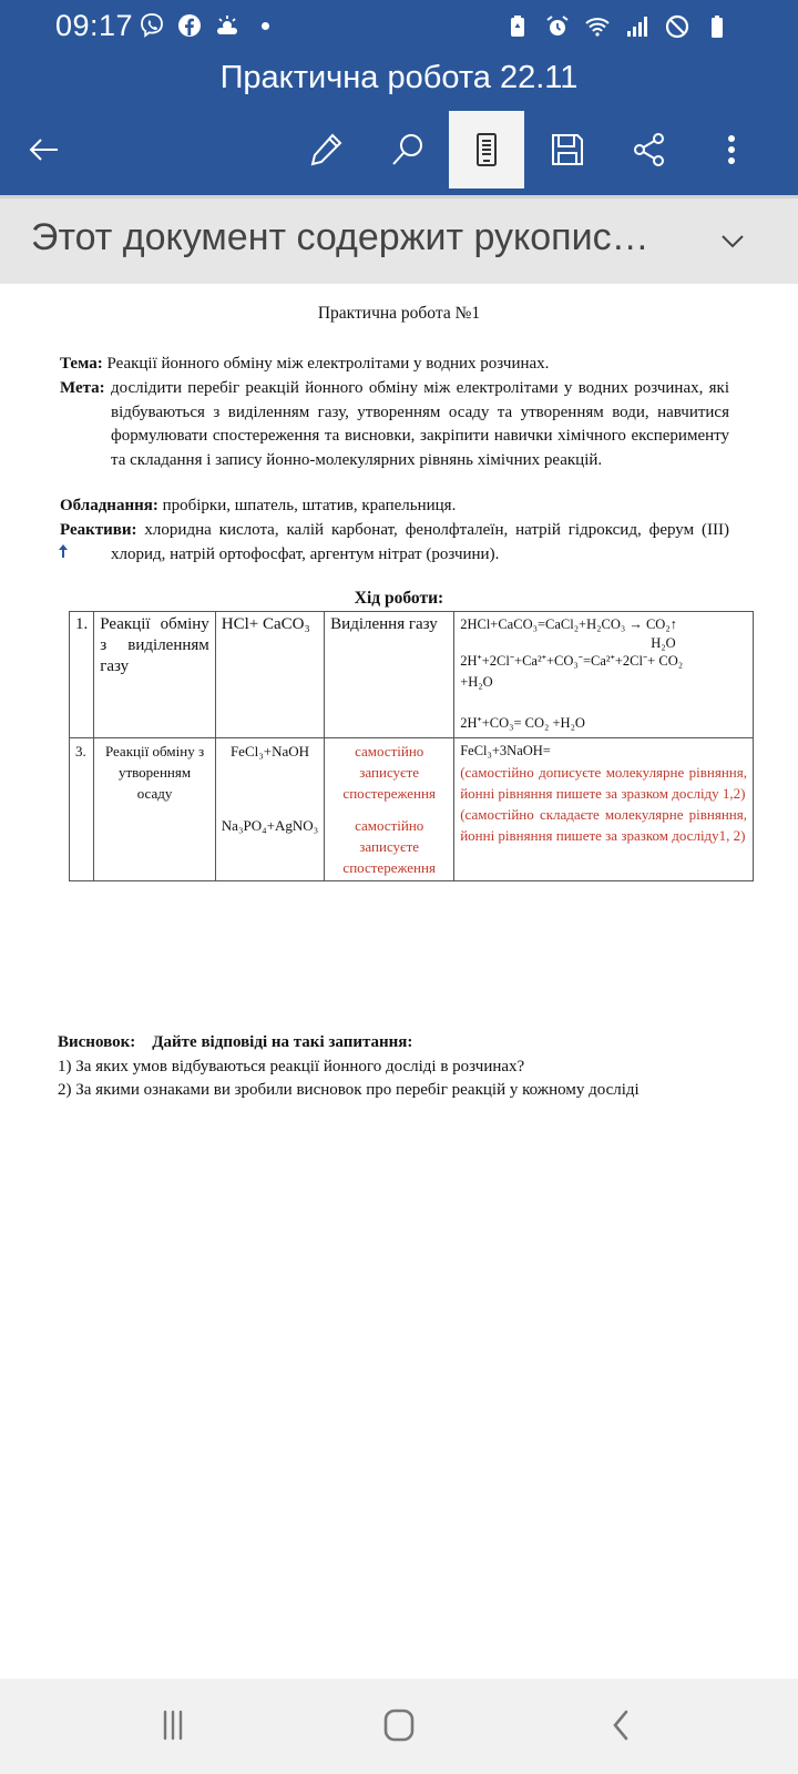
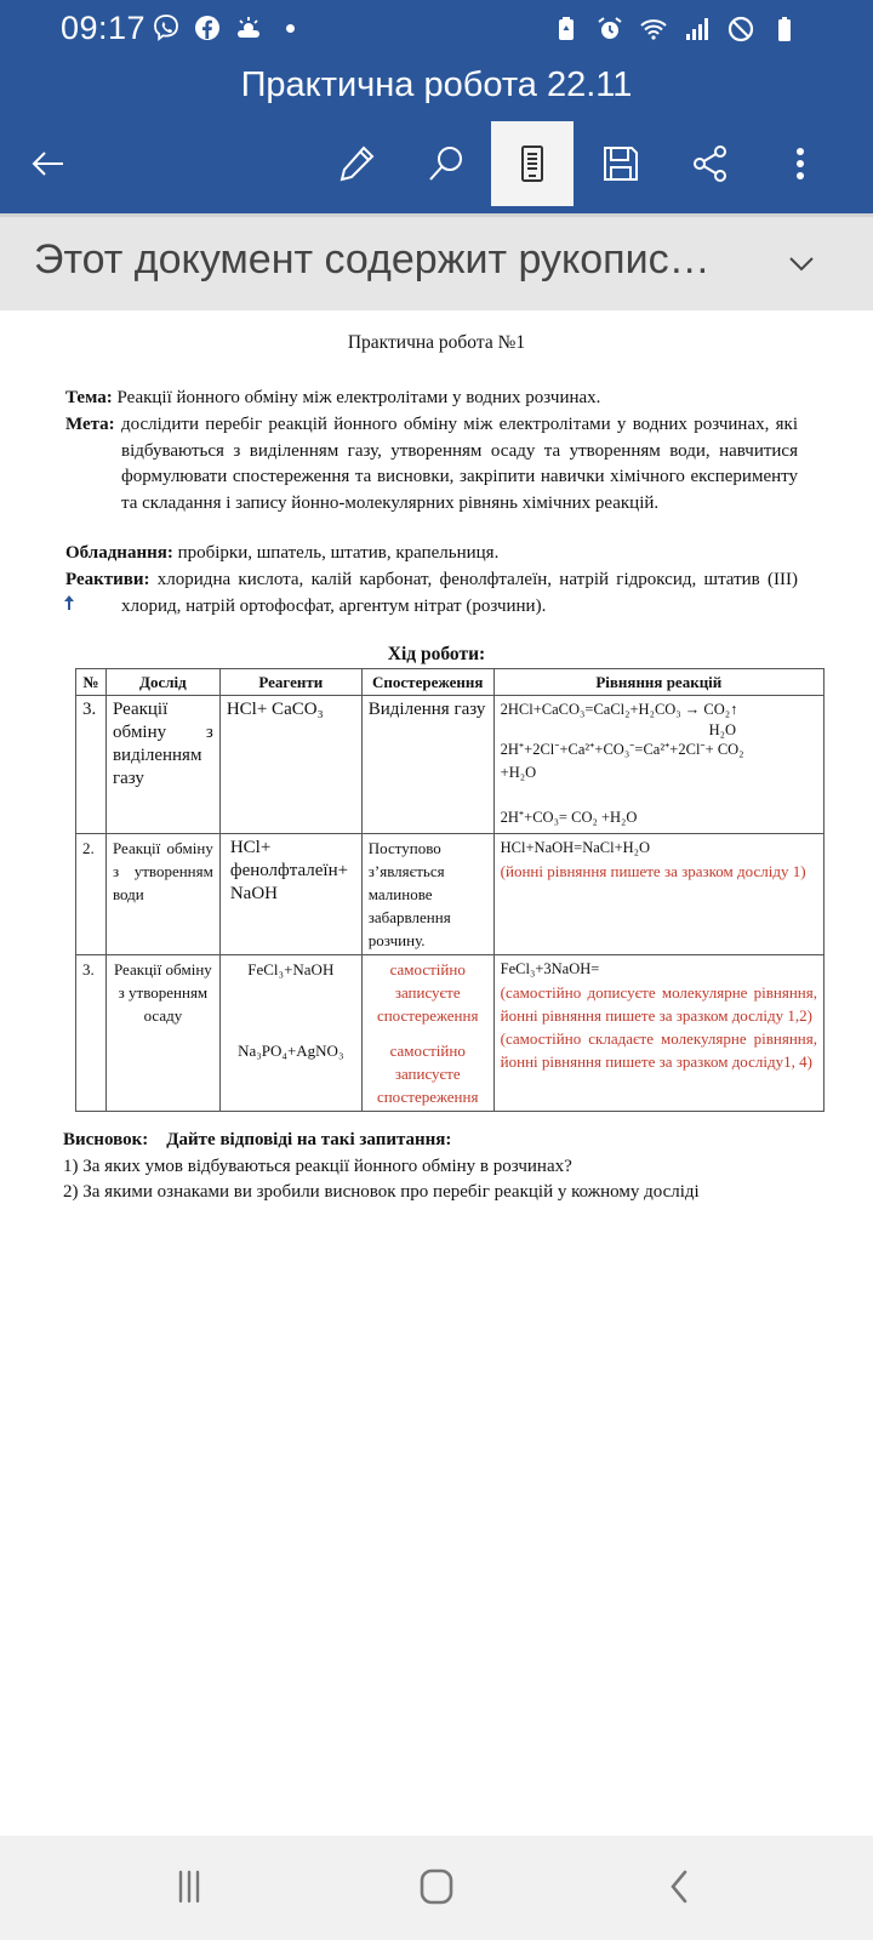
  09:17
  Практична робота 22.11
  Этот документ содержит рукопис…
  Практична робота №1
  Тема: Реакції йонного обміну між електролітами у водних розчинах.
  Мета: дослідити перебіг реакцій йонного обміну між електролітами у водних розчинах, які відбуваються з виділенням газу, утворенням осаду та утворенням води, навчитися формулювати спостереження та висновки, закріпити навички хімічного експерименту та складання і запису йонно-молекулярних рівнянь хімічних реакцій.
  Обладнання: пробірки, шпатель, штатив, крапельниця.
- Реактиви: хлоридна кислота, калій карбонат, фенолфталеїн, натрій гідроксид, ферум (ІІІ) хлорид, натрій ортофосфат, аргентум нітрат (розчини).
+ Реактиви: хлоридна кислота, калій карбонат, фенолфталеїн, натрій гідроксид, штатив (ІІІ) хлорид, натрій ортофосфат, аргентум нітрат (розчини).
  Хід роботи:
+ №	Дослід	Реагенти	Спостереження	Рівняння реакцій
- 1.	Реакції обміну з виділенням газу	HCl+ CaCO₃	Виділення газу	2HCl+CaCO₃=CaCl₂+H₂CO₃ → CO₂↑ H₂O 2H⁺+2Cl⁻+Ca²⁺+CO₃⁻=Ca²⁺+2Cl⁻+ CO₂ +H₂O 2H⁺+CO₃= CO₂ +H₂O
+ 3.	Реакції обміну з виділенням газу	HCl+ CaCO₃	Виділення газу	2HCl+CaCO₃=CaCl₂+H₂CO₃ → CO₂↑ H₂O 2H⁺+2Cl⁻+Ca²⁺+CO₃⁻=Ca²⁺+2Cl⁻+ CO₂ +H₂O 2H⁺+CO₃= CO₂ +H₂O
+ 2.	Реакції обміну з утворенням води	HCl+ фенолфталеїн+ NaOH	Поступово з’являється малинове забарвлення розчину.	HCl+NaOH=NaCl+H₂O (йонні рівняння пишете за зразком досліду 1)
- 3.	Реакції обміну з утворенням осаду	FeCl₃+NaOH Na₃PO₄+AgNO₃	самостійно записуєте спостереження самостійно записуєте спостереження	FeCl₃+3NaOH= (самостійно дописуєте молекулярне рівняння, йонні рівняння пишете за зразком досліду 1,2) (самостійно складаєте молекулярне рівняння, йонні рівняння пишете за зразком досліду1, 2)
+ 3.	Реакції обміну з утворенням осаду	FeCl₃+NaOH Na₃PO₄+AgNO₃	самостійно записуєте спостереження самостійно записуєте спостереження	FeCl₃+3NaOH= (самостійно дописуєте молекулярне рівняння, йонні рівняння пишете за зразком досліду 1,2) (самостійно складаєте молекулярне рівняння, йонні рівняння пишете за зразком досліду1, 4)
  Висновок: Дайте відповіді на такі запитання:
- 1) За яких умов відбуваються реакції йонного досліді в розчинах?
+ 1) За яких умов відбуваються реакції йонного обміну в розчинах?
  2) За якими ознаками ви зробили висновок про перебіг реакцій у кожному досліді
